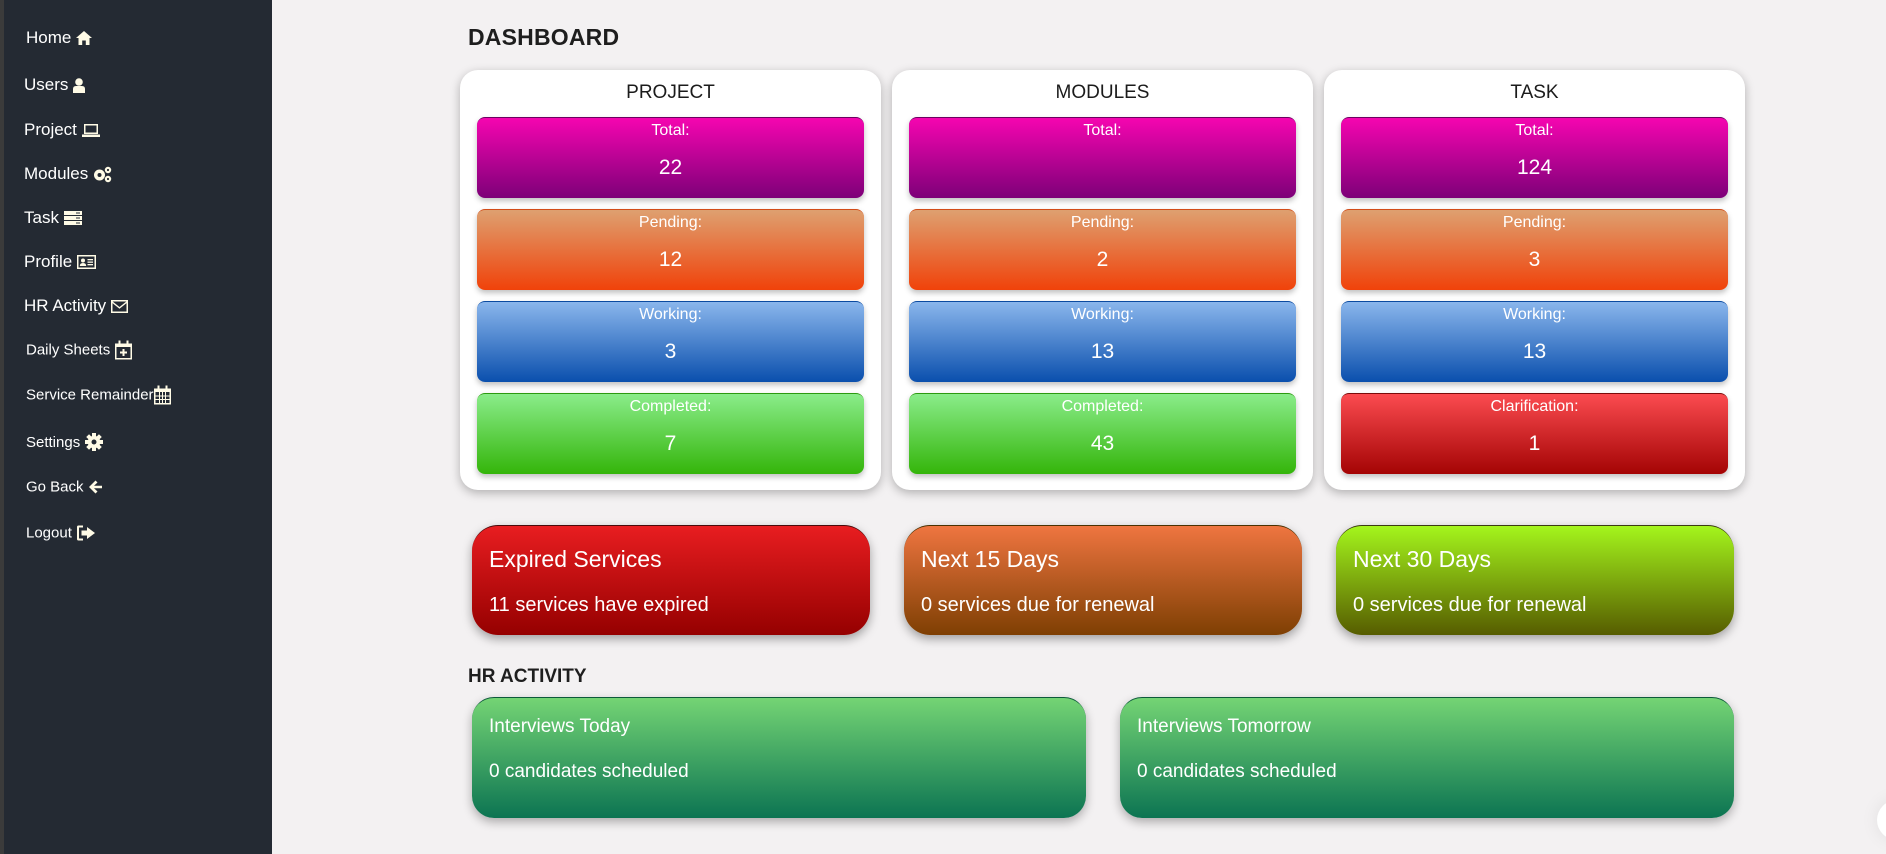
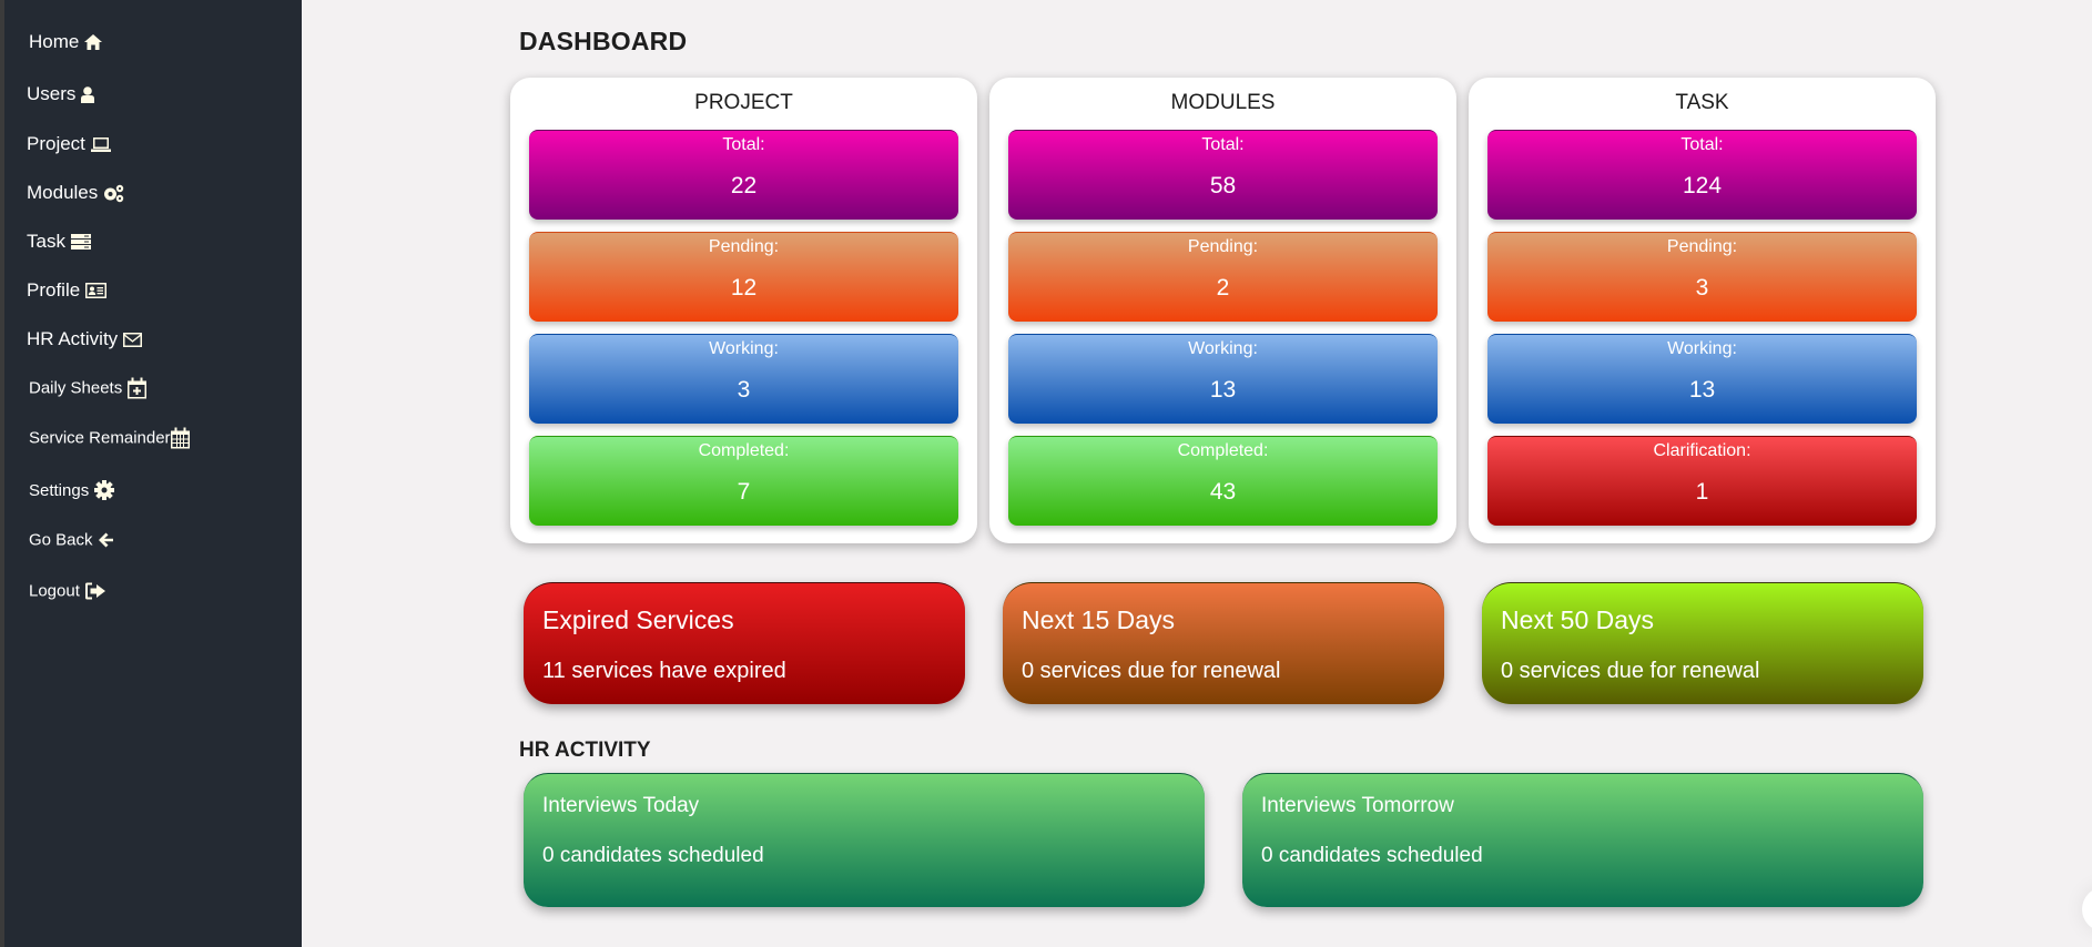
  Home
  Users
  Project
  Modules
  Task
  Profile
  HR Activity
  Daily Sheets
  Service Remainder
  Settings
  Go Back
  Logout
  DASHBOARD
  PROJECT
  Total:
  22
  Pending:
  12
  Working:
  3
  Completed:
  7
  MODULES
  Total:
+ 58
  Pending:
  2
  Working:
  13
  Completed:
  43
  TASK
  Total:
  124
  Pending:
  3
  Working:
  13
  Clarification:
  1
  Expired Services
  11 services have expired
  Next 15 Days
  0 services due for renewal
- Next 30 Days
+ Next 50 Days
  0 services due for renewal
  HR ACTIVITY
  Interviews Today
  0 candidates scheduled
  Interviews Tomorrow
  0 candidates scheduled
